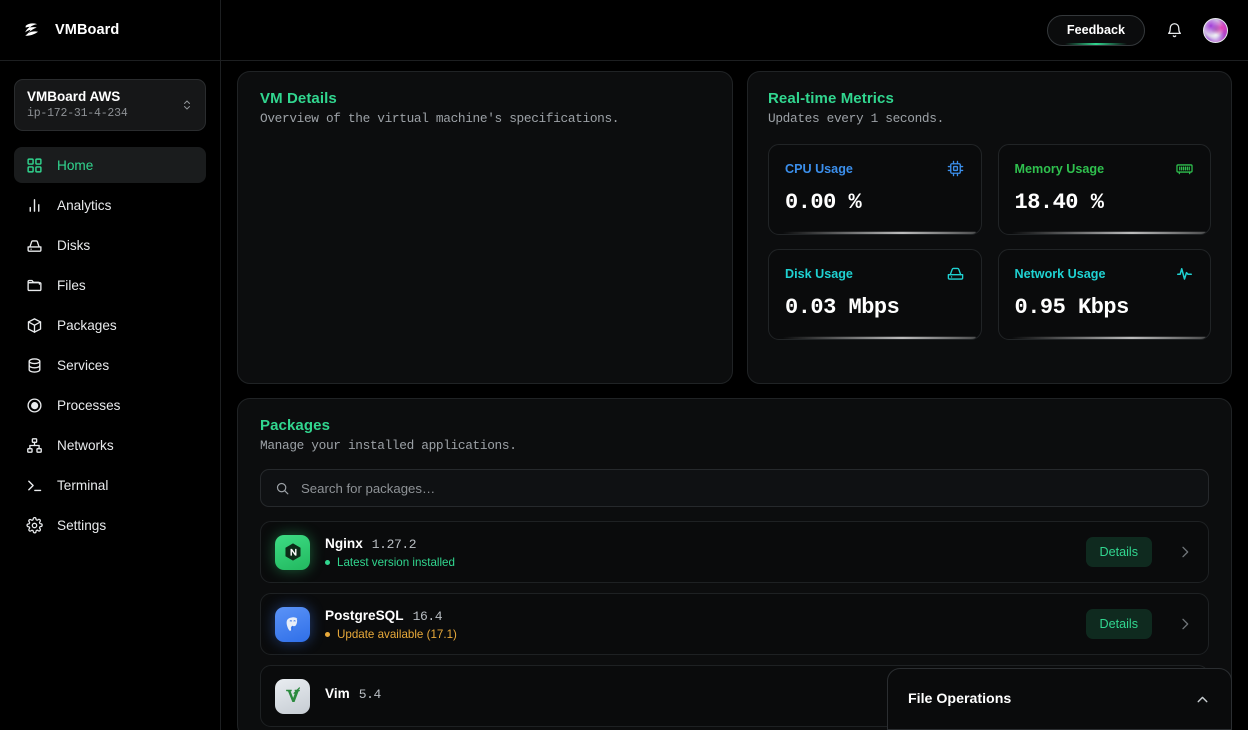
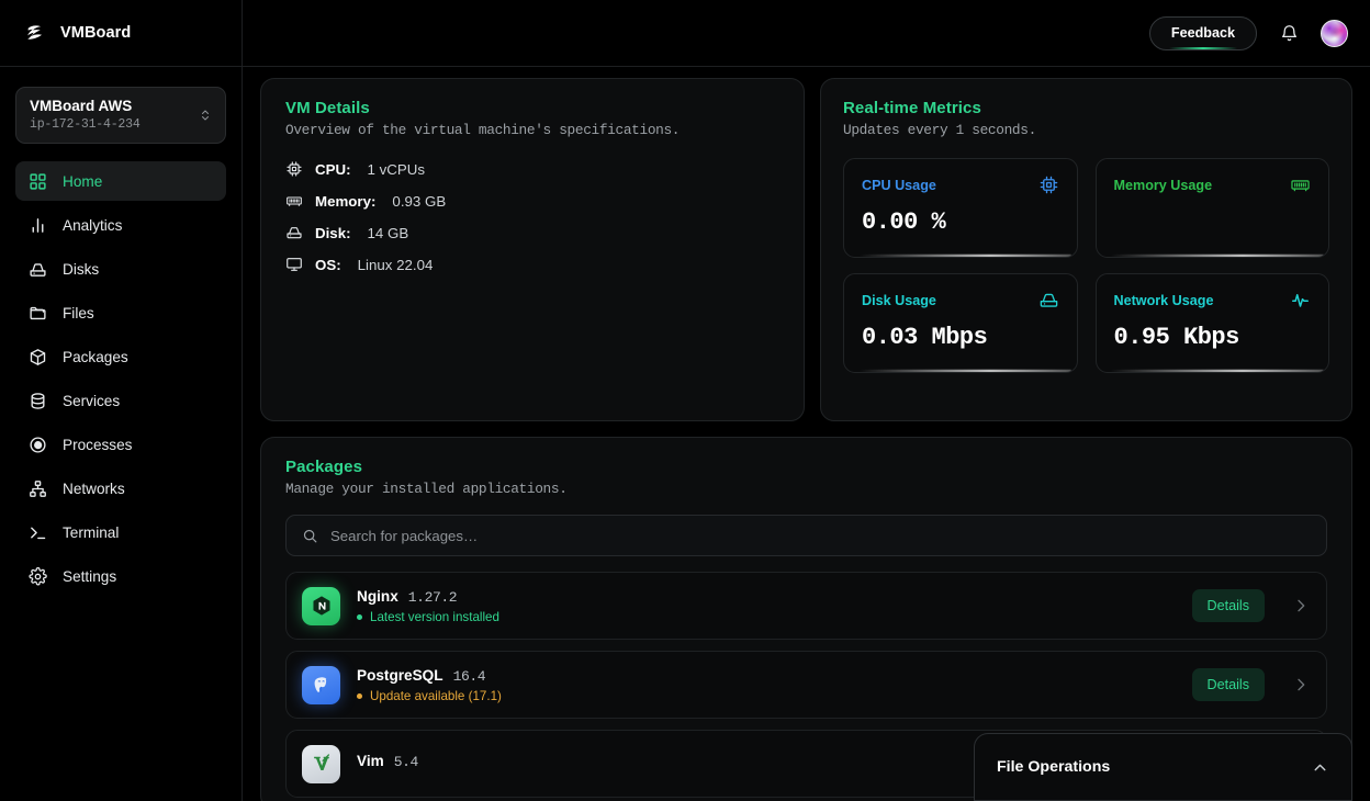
  VMBoard
  VMBoard AWS
  ip-172-31-4-234
  Home
  Analytics
  Disks
  Files
  Packages
  Services
  Processes
  Networks
  Terminal
  Settings
  Feedback
  VM Details
  Overview of the virtual machine's specifications.
+ CPU:
+ 1 vCPUs
+ Memory:
+ 0.93 GB
+ Disk:
+ 14 GB
+ OS:
+ Linux 22.04
  Real-time Metrics
  Updates every 1 seconds.
  CPU Usage
  0.00 %
  Memory Usage
- 18.40 %
  Disk Usage
  0.03 Mbps
  Network Usage
  0.95 Kbps
  Packages
  Manage your installed applications.
  Search for packages…
  Nginx
  1.27.2
  Latest version installed
  Details
  PostgreSQL
  16.4
  Update available (17.1)
  Details
  Vim
  5.4
  File Operations
